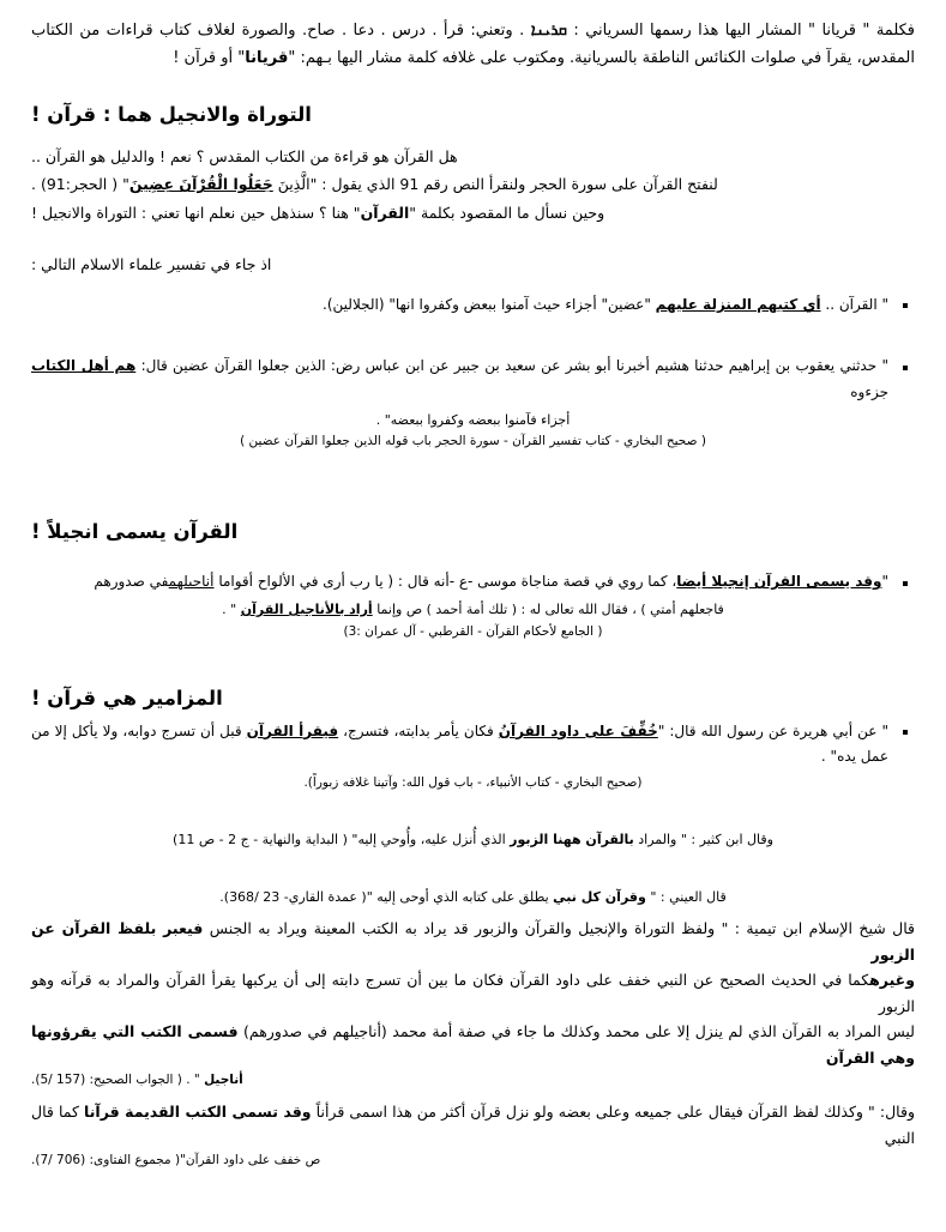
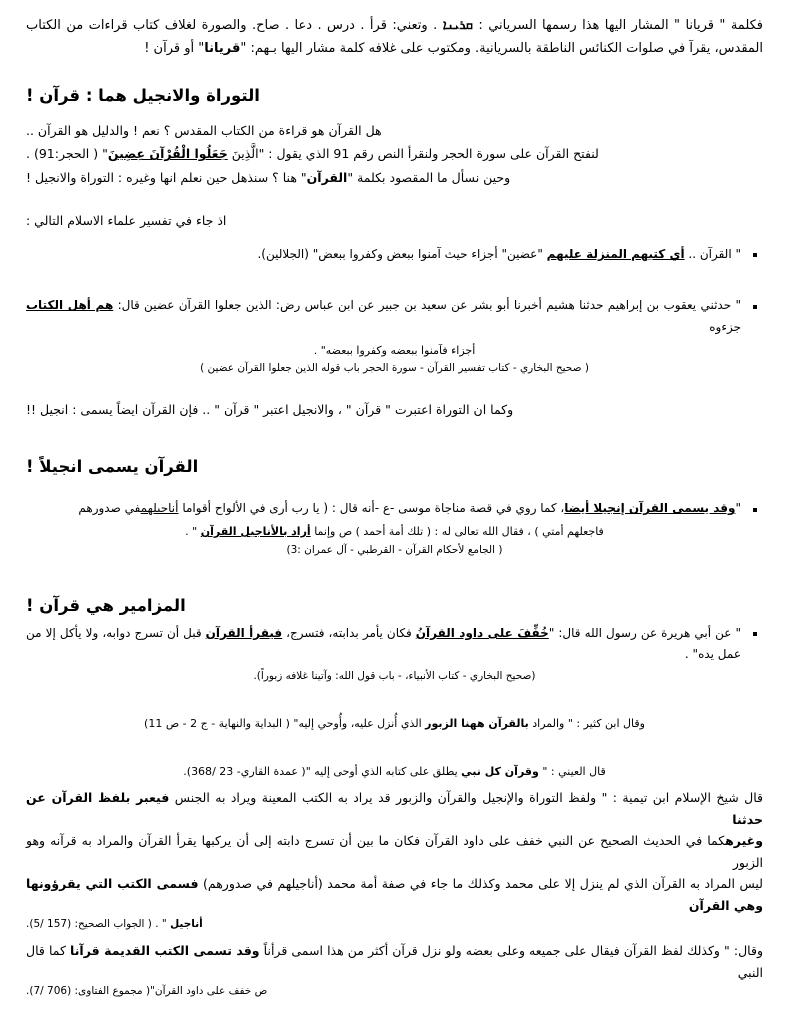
  فكلمة " قريانا " المشار اليها هذا رسمها السرياني : ܩܪܝܢܐ . وتعني: قرأ . درس . دعا . صاح. والصورة لغلاف كتاب قراءات من الكتاب المقدس، يقرآ في صلوات الكنائس الناطقة بالسريانية. ومكتوب على غلافه كلمة مشار اليها بـهم: "قريانا" أو قرآن !
  التوراة والانجيل هما : قرآن !
  هل القرآن هو قراءة من الكتاب المقدس ؟ نعم ! والدليل هو القرآن ..
  لنفتح القرآن على سورة الحجر ولنقرأ النص رقم 91 الذي يقول : "الَّذِينَ جَعَلُوا الْقُرْآنَ عِضِينَ" ( الحجر:91) .
- وحين نسأل ما المقصود بكلمة "القرآن" هنا ؟ سنذهل حين نعلم انها تعني : التوراة والانجيل !
+ وحين نسأل ما المقصود بكلمة "القرآن" هنا ؟ سنذهل حين نعلم انها وغيره : التوراة والانجيل !
  اذ جاء في تفسير علماء الاسلام التالي :
- " القرآن .. أي كتبهم المنزلة عليهم "عضين" أجزاء حيث آمنوا ببعض وكفروا انها" (الجلالين).
+ " القرآن .. أي كتبهم المنزلة عليهم "عضين" أجزاء حيث آمنوا ببعض وكفروا ببعض" (الجلالين).
  " حدثني يعقوب بن إبراهيم حدثنا هشيم أخبرنا أبو بشر عن سعيد بن جبير عن ابن عباس رض: الذين جعلوا القرآن عضين قال: هم أهل الكتاب جزءوه
  أجزاء فآمنوا ببعضه وكفروا ببعضه" .
  ( صحيح البخاري - كتاب تفسير القرآن - سورة الحجر باب قوله الذين جعلوا القرآن عضين )
+ وكما ان التوراة اعتبرت " قرآن " ، والانجيل اعتبر " قرآن " .. فإن القرآن ايضاً يسمى : انجيل !!
  القرآن يسمى انجيلاً !
  "وقد يسمى القرآن إنجيلا أيضا، كما روي في قصة مناجاة موسى -ع -أنه قال : ( يا رب أرى في الألواح أقواما أناجيلهمفي صدورهم
  فاجعلهم أمتي ) ، فقال الله تعالى له : ( تلك أمة أحمد ) ص وإنما أراد بالأناجيل القرآن " .
  ( الجامع لأحكام القرآن - القرطبي - آل عمران :3)
  المزامير هي قرآن !
  " عن أبي هريرة عن رسول الله قال: "خُفِّفَ على داود القرآنُ فكان يأمر بدابته، فتسرج، فيقرأ القرآن قبل أن تسرج دوابه، ولا يأكل إلا من عمل يده" .
  (صحيح البخاري - كتاب الأنبياء، - باب قول الله: وآتينا غلافه زبوراً).
  وقال ابن كثير : " والمراد بالقرآن ههنا الزبور الذي أُنزل عليه، وأُوحي إليه" ( البداية والنهاية - ج 2 - ص 11)
  قال العيني : " وقرآن كل نبي يطلق على كتابه الذي أوحى إليه "( عمدة القاري- 23 /368).
- قال شيخ الإسلام ابن تيمية : " ولفظ التوراة والإنجيل والقرآن والزبور قد يراد به الكتب المعينة ويراد به الجنس فيعبر بلفظ القرآن عن الزبور
+ قال شيخ الإسلام ابن تيمية : " ولفظ التوراة والإنجيل والقرآن والزبور قد يراد به الكتب المعينة ويراد به الجنس فيعبر بلفظ القرآن عن حدثنا
  وغيرهكما في الحديث الصحيح عن النبي خفف على داود القرآن فكان ما بين أن تسرج دابته إلى أن يركبها يقرأ القرآن والمراد به قرآنه وهو الزبور
  ليس المراد به القرآن الذي لم ينزل إلا على محمد وكذلك ما جاء في صفة أمة محمد (أناجيلهم في صدورهم) فسمى الكتب التي يقرؤونها وهي القرآن
  أناجيل " . ( الجواب الصحيح: (157 /5).
  وقال: " وكذلك لفظ القرآن فيقال على جميعه وعلى بعضه ولو نزل قرآن أكثر من هذا اسمى قرأناً وقد تسمى الكتب القديمة قرآنا كما قال النبي
  ص خفف على داود القرآن"( مجموع الفتاوى: (706 /7).
